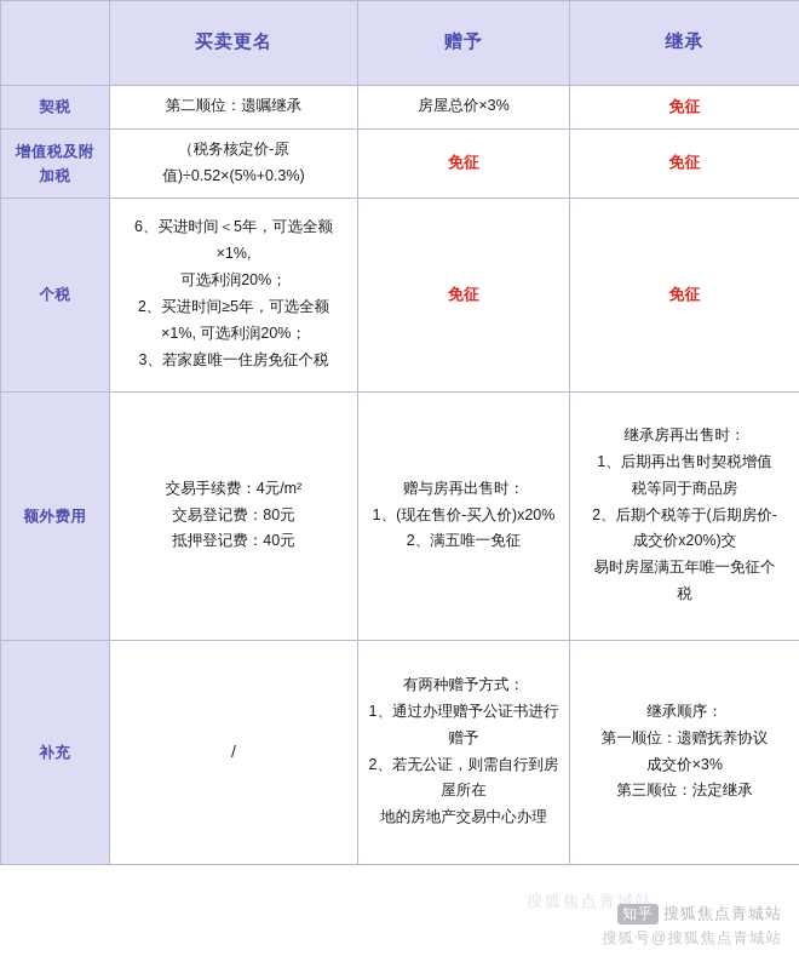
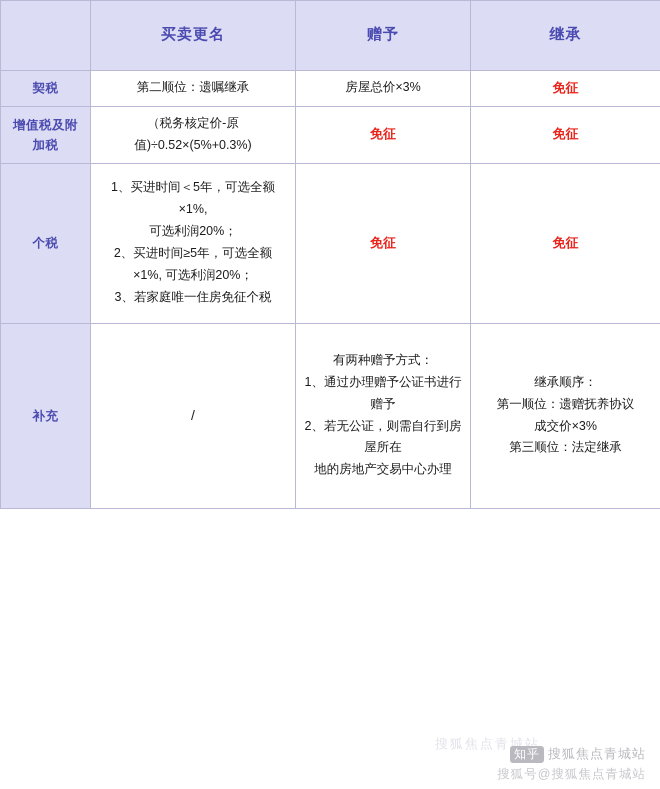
  	买卖更名	赠予	继承
  契税	第二顺位：遗嘱继承	房屋总价×3%	免征
  增值税及附加税	（税务核定价-原 值)÷0.52×(5%+0.3%)	免征	免征
- 个税	6、买进时间＜5年，可选全额×1%, 可选利润20%； 2、买进时间≥5年，可选全额 ×1%, 可选利润20%； 3、若家庭唯一住房免征个税	免征	免征
+ 个税	1、买进时间＜5年，可选全额×1%, 可选利润20%； 2、买进时间≥5年，可选全额 ×1%, 可选利润20%； 3、若家庭唯一住房免征个税	免征	免征
- 额外费用	交易手续费：4元/m² 交易登记费：80元 抵押登记费：40元	赠与房再出售时： 1、(现在售价-买入价)x20% 2、满五唯一免征	继承房再出售时： 1、后期再出售时契税增值 税等同于商品房 2、后期个税等于(后期房价- 成交价x20%)交 易时房屋满五年唯一免征个 税
  补充	/	有两种赠予方式： 1、通过办理赠予公证书进行 赠予 2、若无公证，则需自行到房 屋所在 地的房地产交易中心办理	继承顺序： 第一顺位：遗赠抚养协议 成交价×3% 第三顺位：法定继承
  搜狐焦点青城站
  知乎 搜狐焦点青城站
  搜狐号@搜狐焦点青城站
